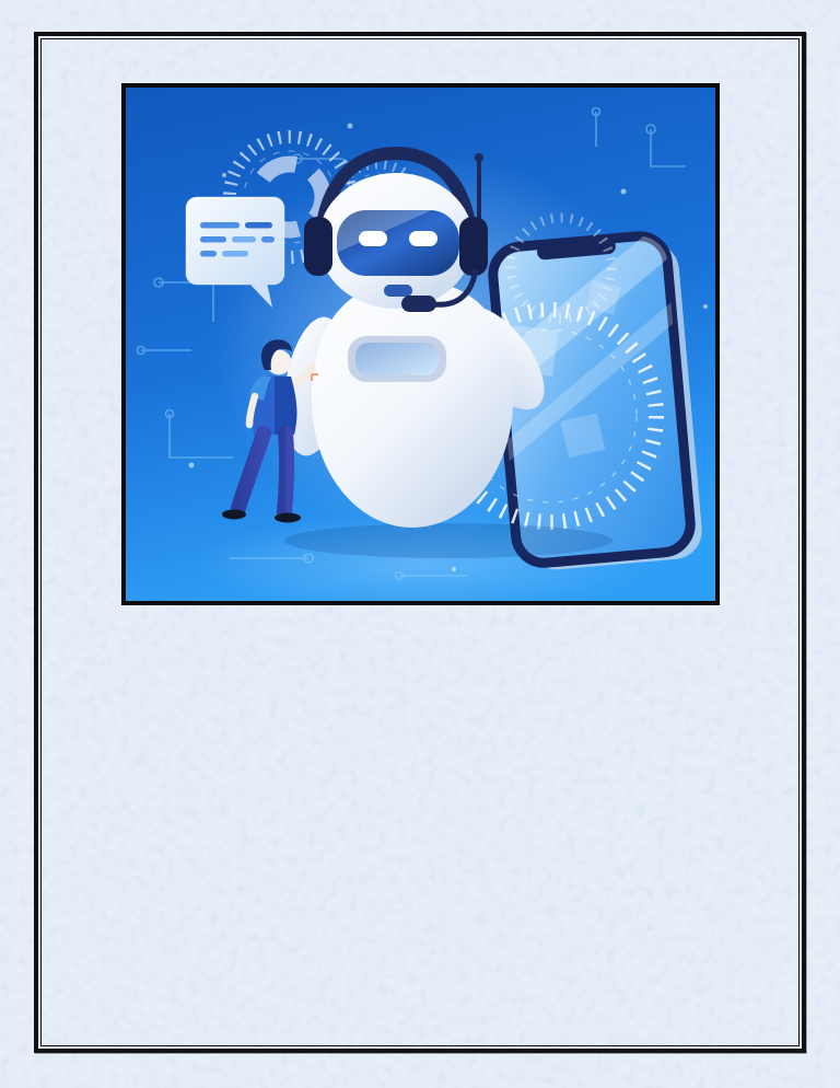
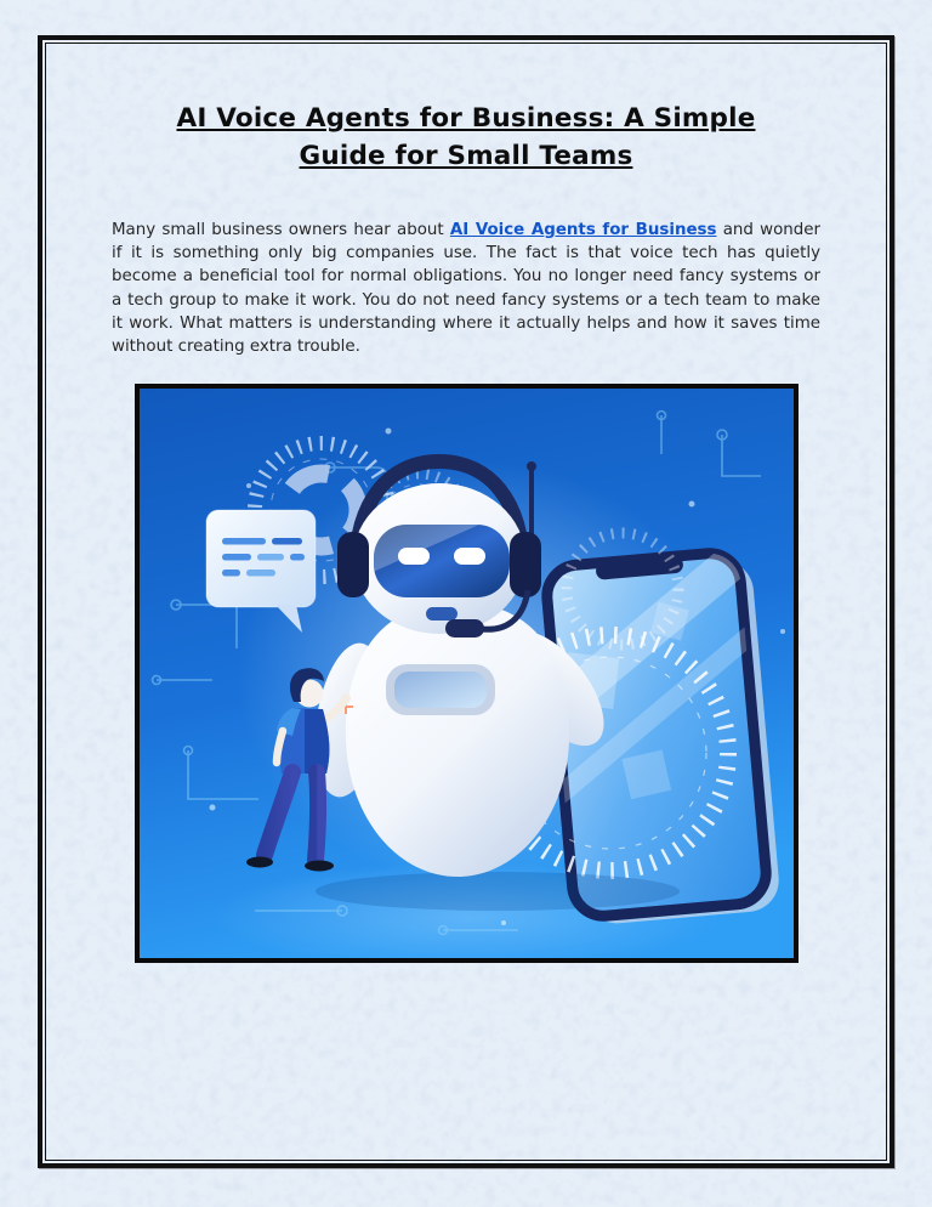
+ AI Voice Agents for Business: A Simple Guide for Small Teams
+ Many small business owners hear about AI Voice Agents for Business and wonder if it is something only big companies use. The fact is that voice tech has quietly become a beneficial tool for normal obligations. You no longer need fancy systems or a tech group to make it work. You do not need fancy systems or a tech team to make it work. What matters is understanding where it actually helps and how it saves time without creating extra trouble.
